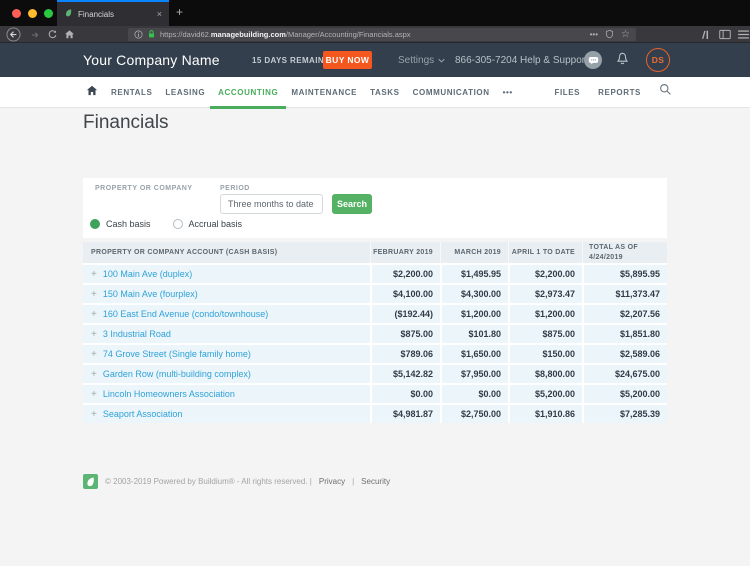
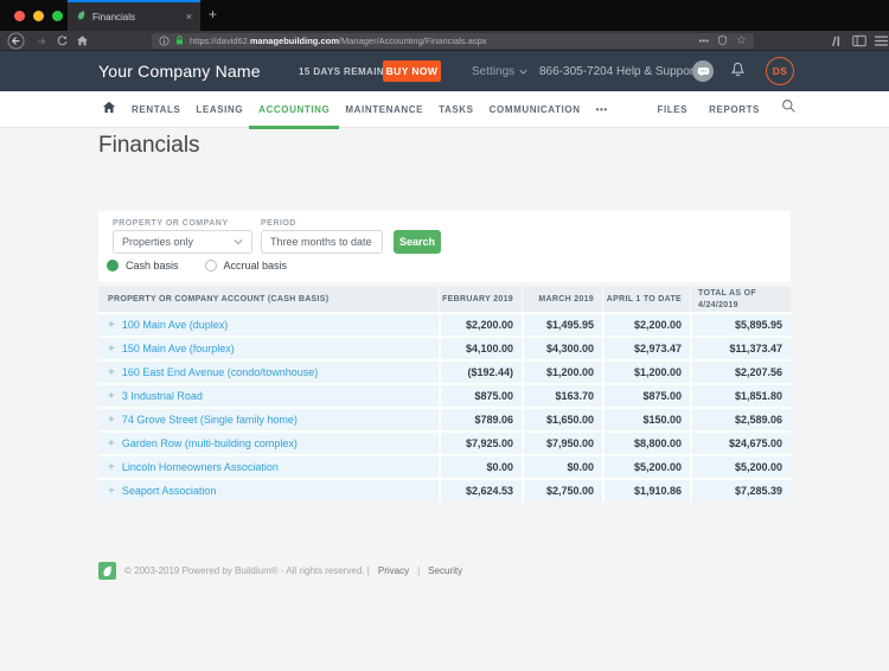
  Financials
  ×
  +
  https://david62.managebuilding.com/Manager/Accounting/Financials.aspx
  •••
  ☆
  Your Company Name
  15 DAYS REMAIN
  BUY NOW
  Settings
  866-305-7204 Help & Suppo
  DS
  RENTALS
  LEASING
  ACCOUNTING
  MAINTENANCE
  TASKS
  COMMUNICATION
  •••
  FILES
  REPORTS
  Financials
+ Properties only
  Three months to date
  Search
  Cash basis
  Accrual basis
  +
  100 Main Ave (duplex)
  $2,200.00
  $1,495.95
  $2,200.00
  $5,895.95
  +
  150 Main Ave (fourplex)
  $4,100.00
  $4,300.00
  $2,973.47
  $11,373.47
  +
  160 East End Avenue (condo/townhouse)
  ($192.44)
  $1,200.00
  $1,200.00
  $2,207.56
  +
  3 Industrial Road
  $875.00
- $101.80
+ $163.70
  $875.00
  $1,851.80
  +
  74 Grove Street (Single family home)
  $789.06
  $1,650.00
  $150.00
  $2,589.06
  +
  Garden Row (multi-building complex)
- $5,142.82
+ $7,925.00
  $7,950.00
  $8,800.00
  $24,675.00
  +
  Lincoln Homeowners Association
  $0.00
  $0.00
  $5,200.00
  $5,200.00
  +
  Seaport Association
- $4,981.87
+ $2,624.53
  $2,750.00
  $1,910.86
  $7,285.39
  © 2003-2019 Powered by Buildium® - All rights reserved. |
  Privacy
  |
  Security
